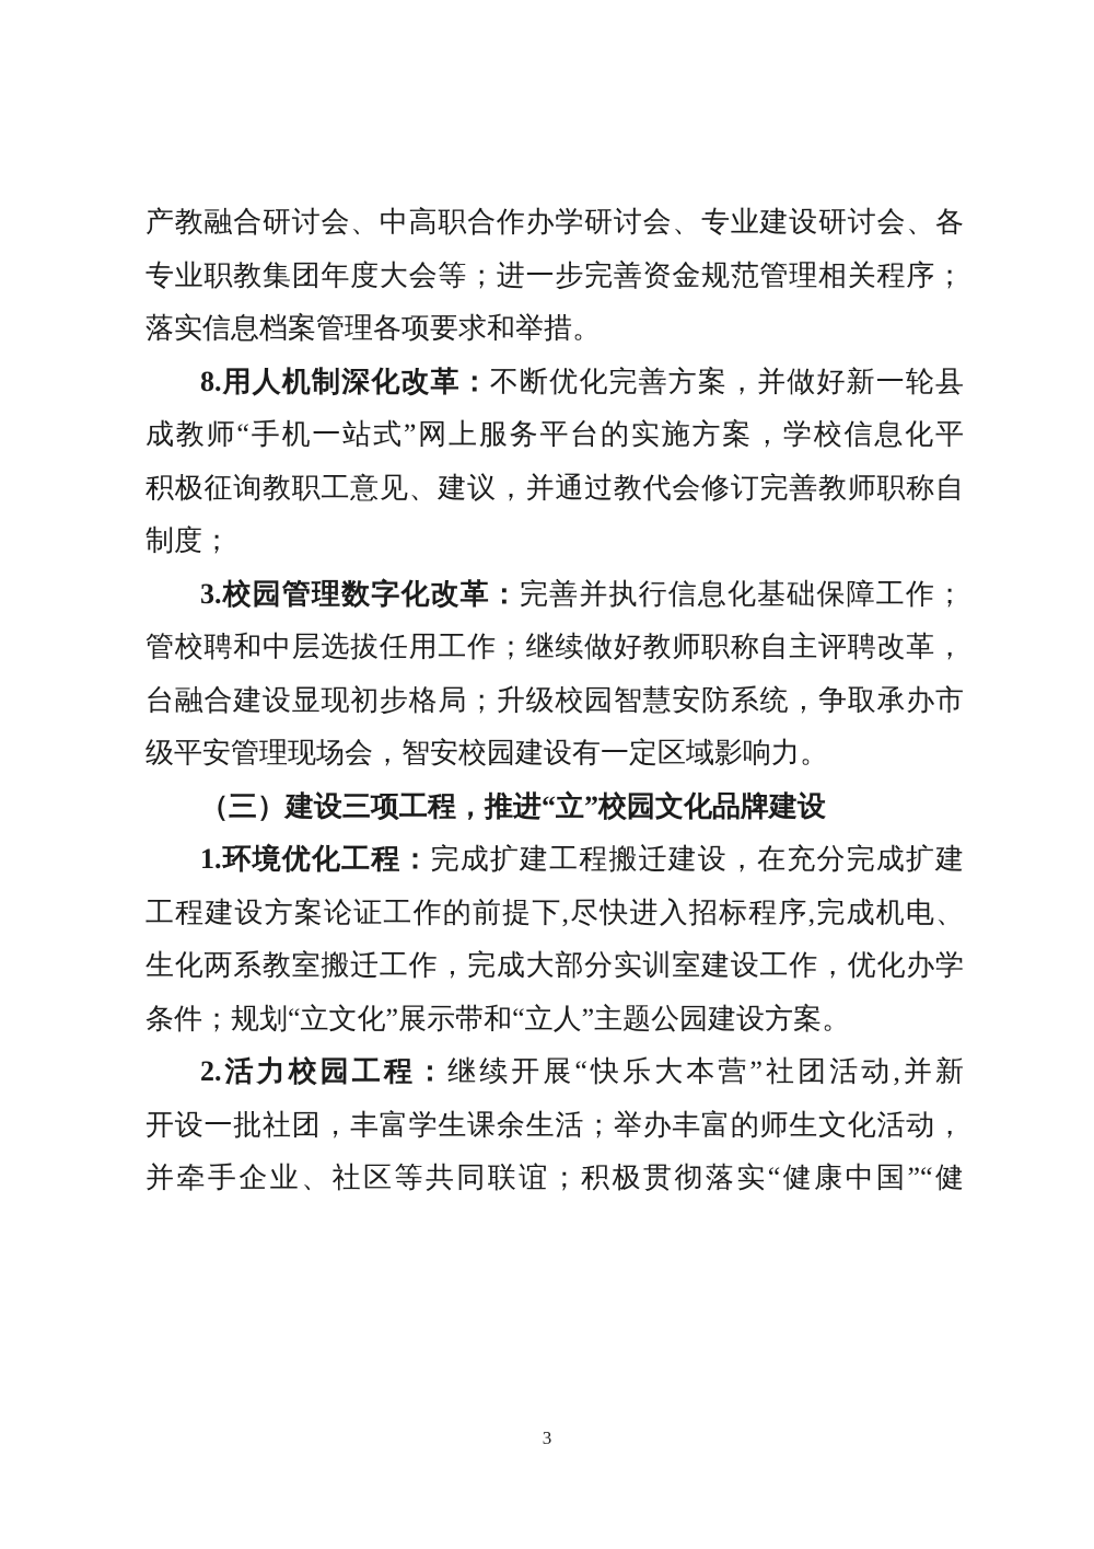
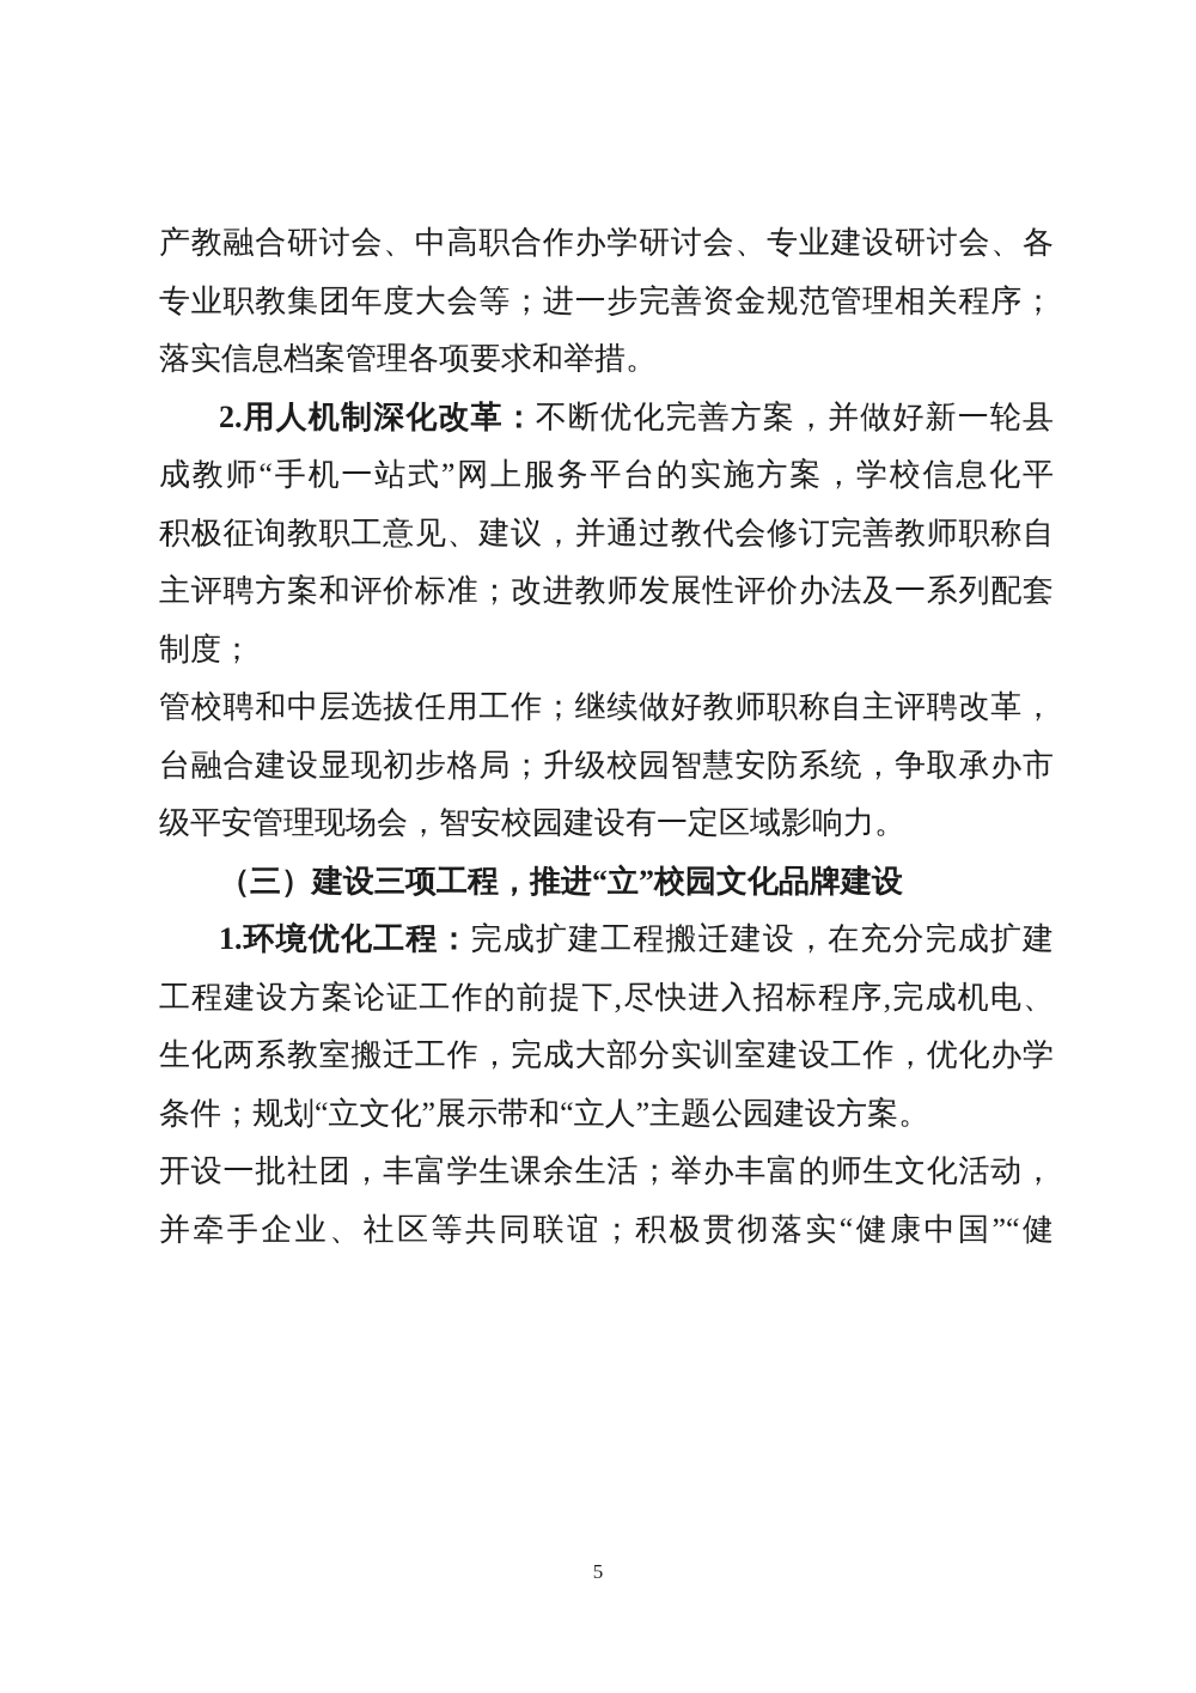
  产教融合研讨会、中高职合作办学研讨会、专业建设研讨会、各
  专业职教集团年度大会等；进一步完善资金规范管理相关程序；
  落实信息档案管理各项要求和举措。
- 8.用人机制深化改革：不断优化完善方案，并做好新一轮县
+ 2.用人机制深化改革：不断优化完善方案，并做好新一轮县
  成教师“手机一站式”网上服务平台的实施方案，学校信息化平
  积极征询教职工意见、建议，并通过教代会修订完善教师职称自
+ 主评聘方案和评价标准；改进教师发展性评价办法及一系列配套
  制度；
- 3.校园管理数字化改革：完善并执行信息化基础保障工作；
  管校聘和中层选拔任用工作；继续做好教师职称自主评聘改革，
  台融合建设显现初步格局；升级校园智慧安防系统，争取承办市
  级平安管理现场会，智安校园建设有一定区域影响力。
  （三）建设三项工程，推进“立”校园文化品牌建设
  1.环境优化工程：完成扩建工程搬迁建设，在充分完成扩建
  工程建设方案论证工作的前提下,尽快进入招标程序,完成机电、
  生化两系教室搬迁工作，完成大部分实训室建设工作，优化办学
  条件；规划“立文化”展示带和“立人”主题公园建设方案。
- 2.活力校园工程：继续开展“快乐大本营”社团活动,并新
  开设一批社团，丰富学生课余生活；举办丰富的师生文化活动，
  并牵手企业、社区等共同联谊；积极贯彻落实“健康中国”“健
- 3
+ 5
